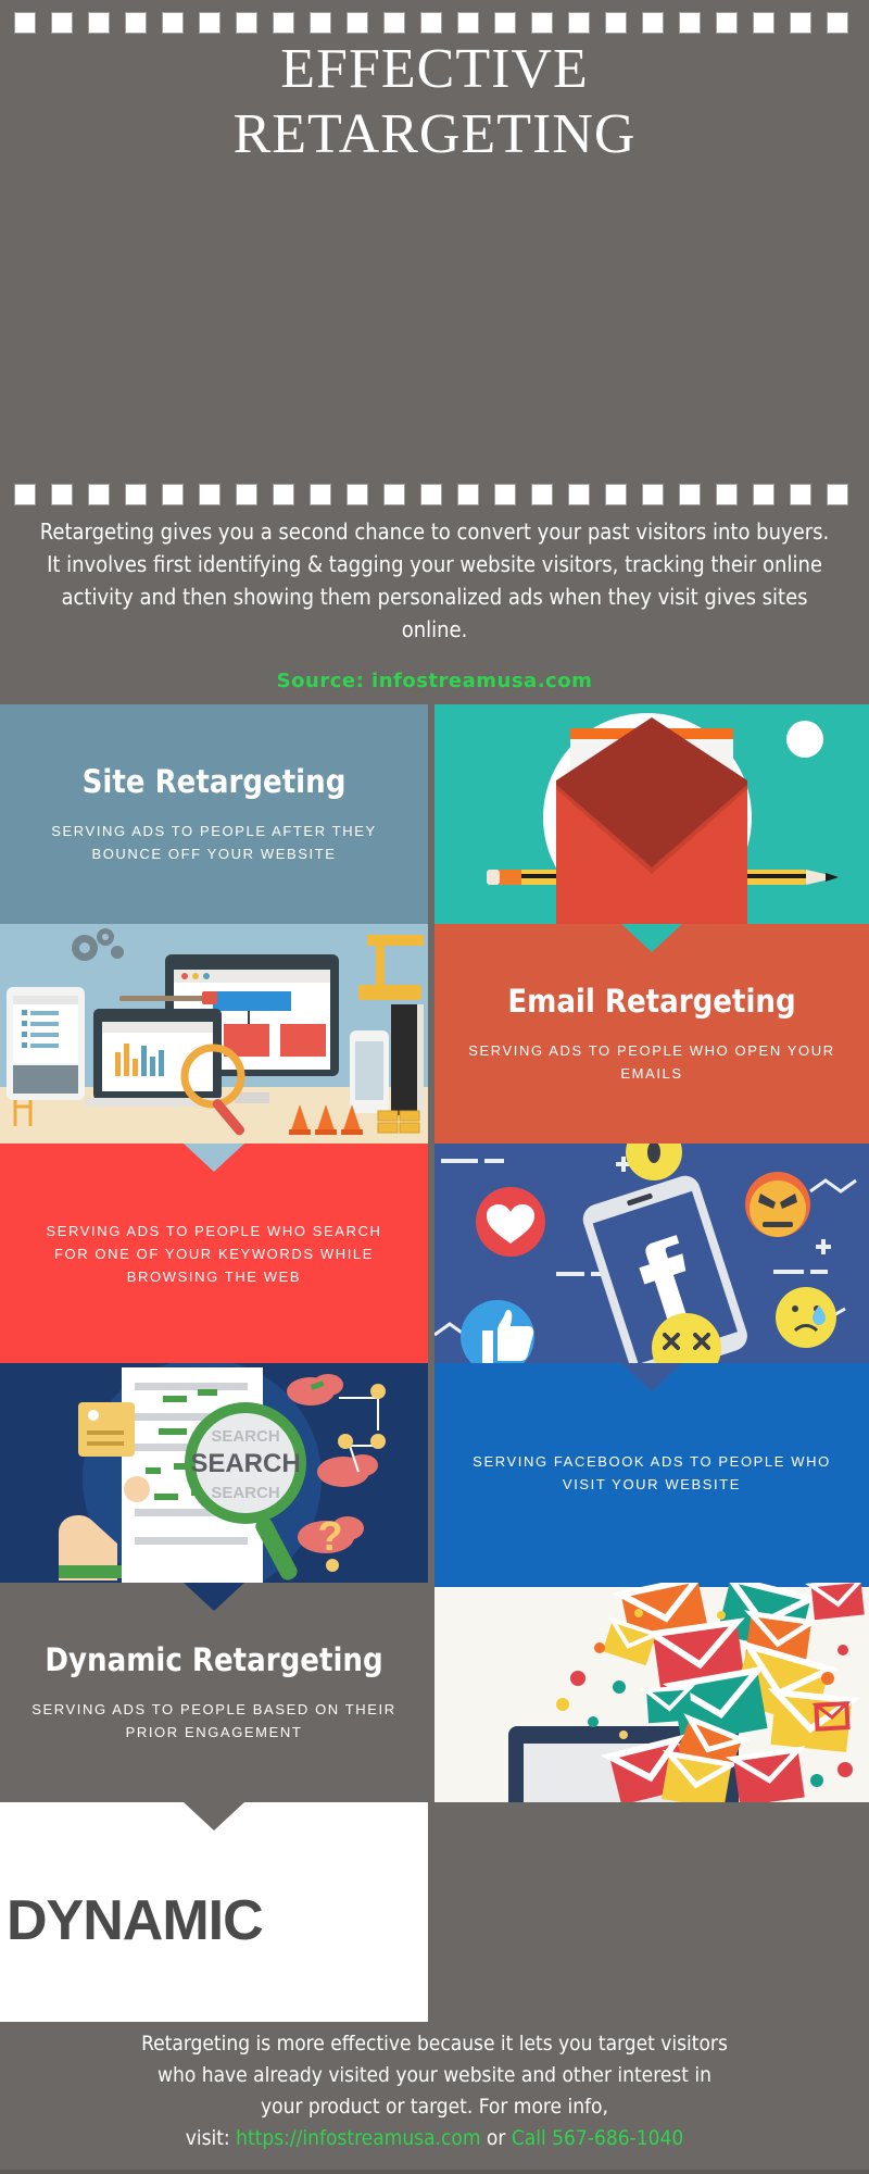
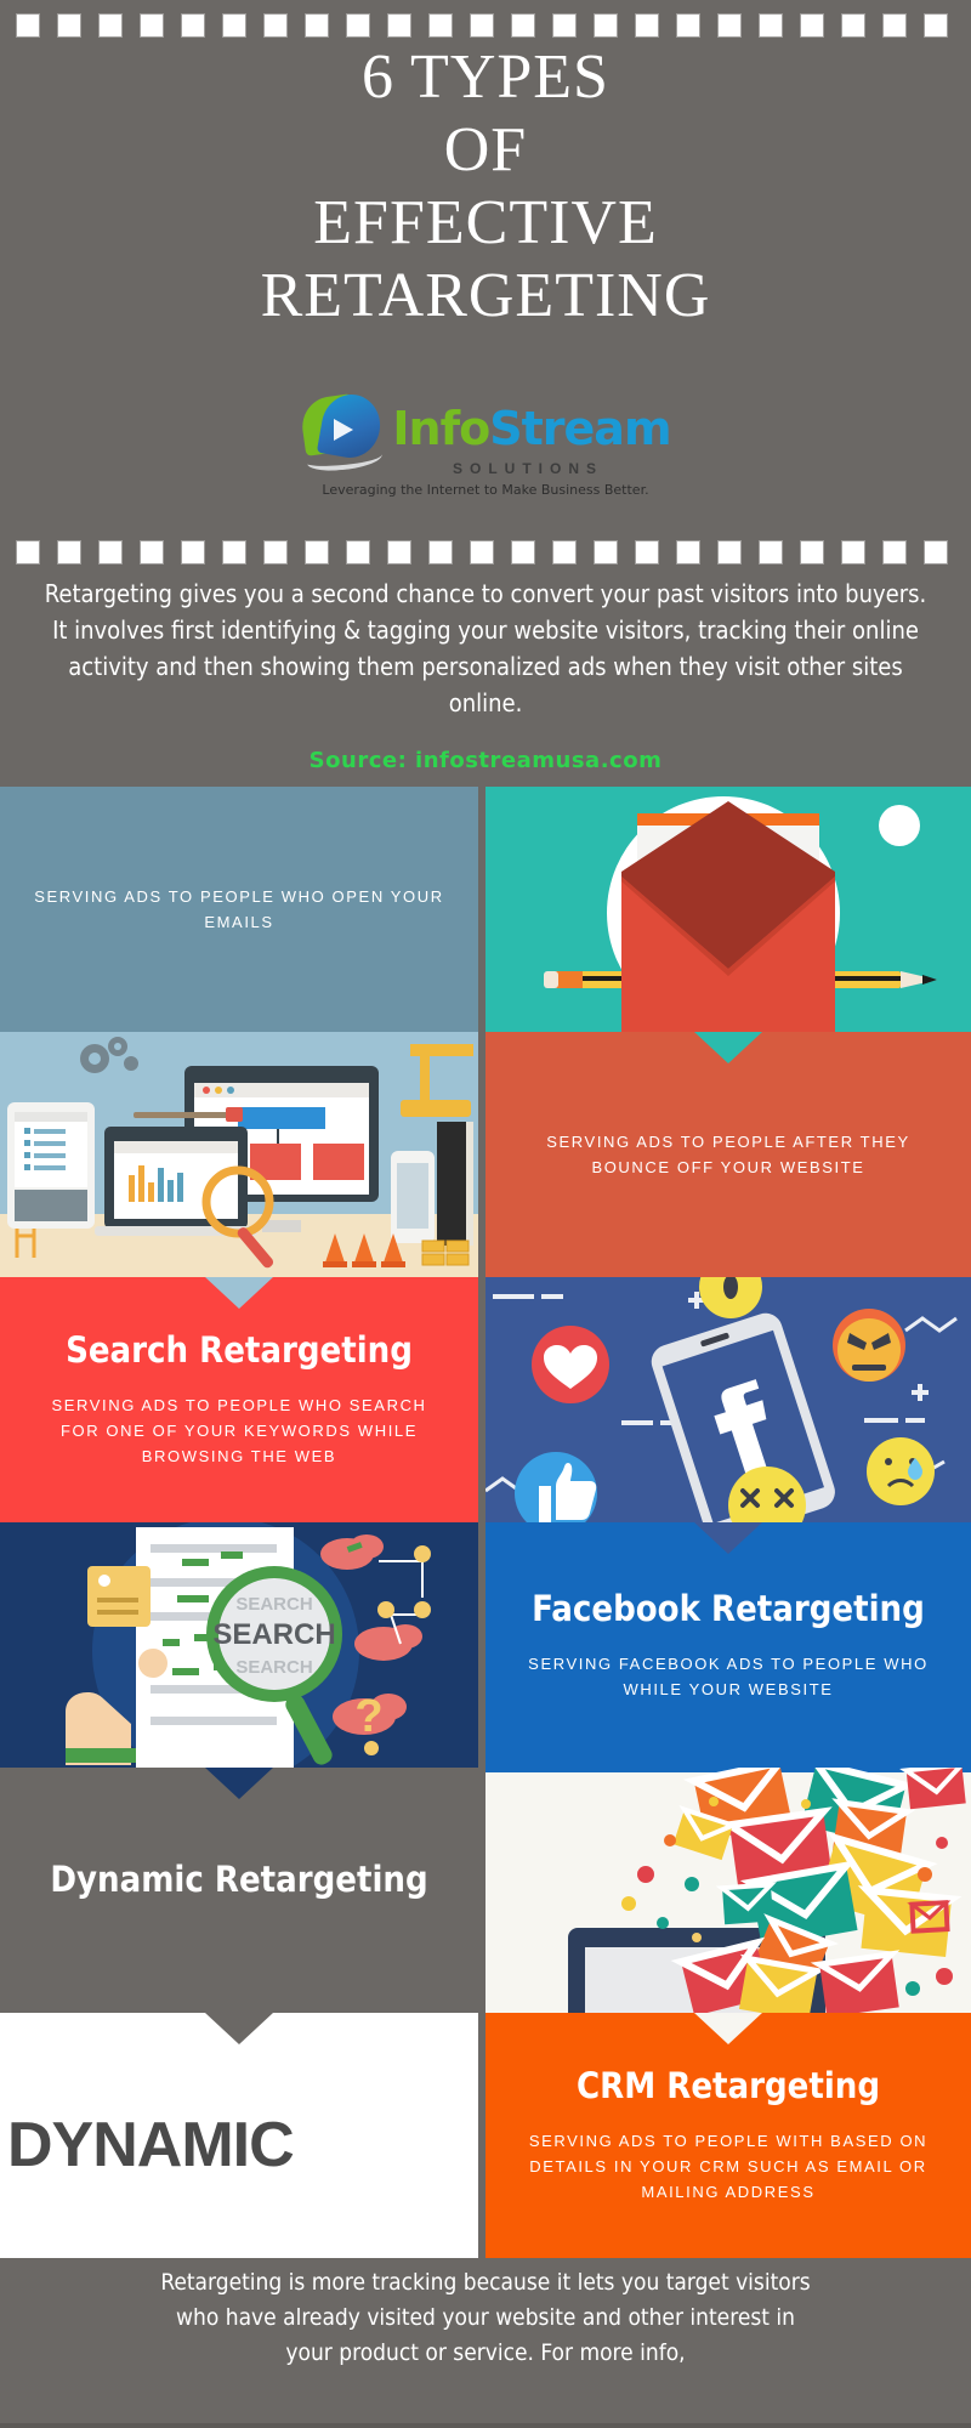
+ 6 TYPES
+ OF
  EFFECTIVE
  RETARGETING
+ InfoStream
+ SOLUTIONS
+ Leveraging the Internet to Make Business Better.
- Retargeting gives you a second chance to convert your past visitors into buyers. It involves first identifying & tagging your website visitors, tracking their online activity and then showing them personalized ads when they visit gives sites online.
+ Retargeting gives you a second chance to convert your past visitors into buyers. It involves first identifying & tagging your website visitors, tracking their online activity and then showing them personalized ads when they visit other sites online.
  Source: infostreamusa.com
- Site Retargeting
- SERVING ADS TO PEOPLE AFTER THEY BOUNCE OFF YOUR WEBSITE
+ SERVING ADS TO PEOPLE WHO OPEN YOUR EMAILS
- Email Retargeting
- SERVING ADS TO PEOPLE WHO OPEN YOUR EMAILS
+ SERVING ADS TO PEOPLE AFTER THEY BOUNCE OFF YOUR WEBSITE
+ Search Retargeting
  SERVING ADS TO PEOPLE WHO SEARCH FOR ONE OF YOUR KEYWORDS WHILE BROWSING THE WEB
  SEARCH
  SEARCH
  SEARCH
  ?
+ Facebook Retargeting
- SERVING FACEBOOK ADS TO PEOPLE WHO VISIT YOUR WEBSITE
+ SERVING FACEBOOK ADS TO PEOPLE WHO WHILE YOUR WEBSITE
  Dynamic Retargeting
- SERVING ADS TO PEOPLE BASED ON THEIR PRIOR ENGAGEMENT
  dynamic
+ CRM Retargeting
+ SERVING ADS TO PEOPLE WITH BASED ON DETAILS IN YOUR CRM SUCH AS EMAIL OR MAILING ADDRESS
- Retargeting is more effective because it lets you target visitors
+ Retargeting is more tracking because it lets you target visitors
  who have already visited your website and other interest in
- your product or target. For more info,
+ your product or service. For more info,
- visit: https://infostreamusa.com or Call 567-686-1040
